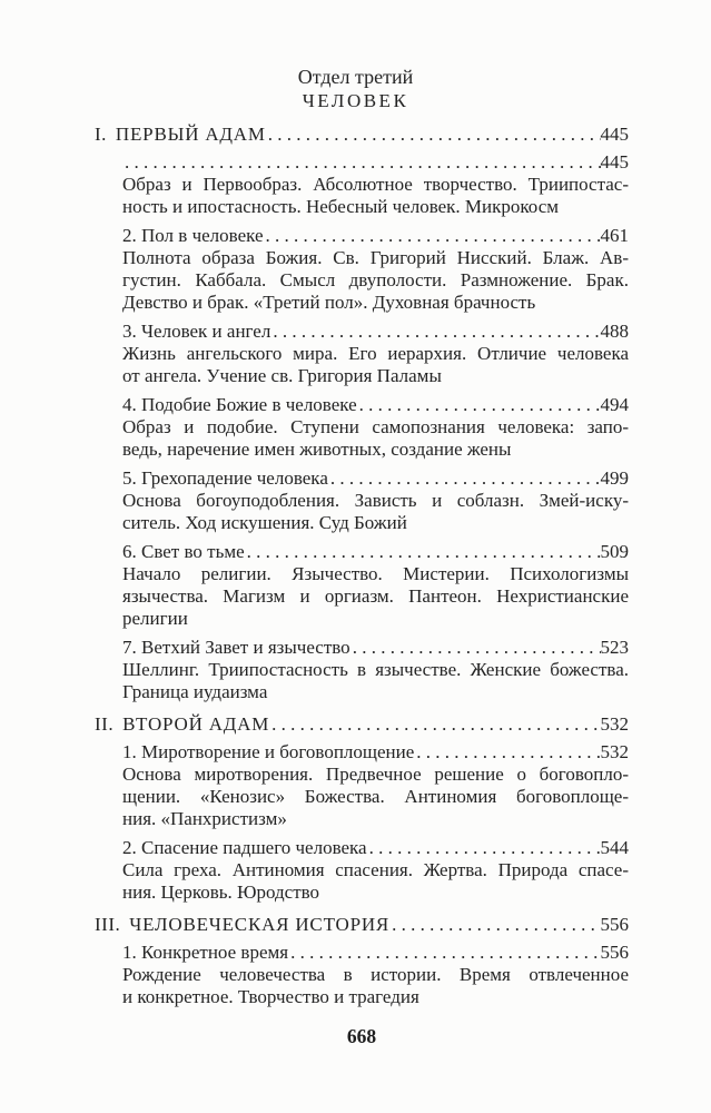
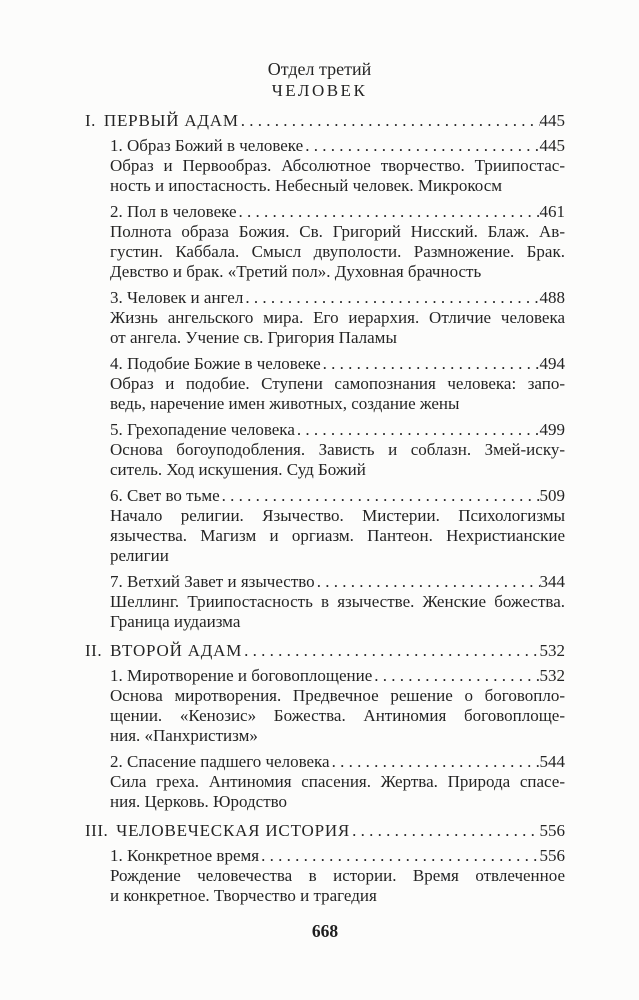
  Отдел третий
  ЧЕЛОВЕК
  I.
  ПЕРВЫЙ АДАМ
  445
+ 1. Образ Божий в человеке
  445
  Образ и Первообраз. Абсолютное творчество. Триипостас-
  ность и ипостасность. Небесный человек. Микрокосм
  2. Пол в человеке
  461
  Полнота образа Божия. Св. Григорий Нисский. Блаж. Ав-
  густин. Каббала. Смысл двуполости. Размножение. Брак.
  Девство и брак. «Третий пол». Духовная брачность
  3. Человек и ангел
  488
  Жизнь ангельского мира. Его иерархия. Отличие человека
  от ангела. Учение св. Григория Паламы
  4. Подобие Божие в человеке
  494
  Образ и подобие. Ступени самопознания человека: запо-
  ведь, наречение имен животных, создание жены
  5. Грехопадение человека
  499
  Основа богоуподобления. Зависть и соблазн. Змей-иску-
  ситель. Ход искушения. Суд Божий
  6. Свет во тьме
  509
  Начало религии. Язычество. Мистерии. Психологизмы
  язычества. Магизм и оргиазм. Пантеон. Нехристианские
  религии
  7. Ветхий Завет и язычество
- 523
+ 344
  Шеллинг. Триипостасность в язычестве. Женские божества.
  Граница иудаизма
  II.
  ВТОРОЙ АДАМ
  532
  1. Миротворение и боговоплощение
  532
  Основа миротворения. Предвечное решение о боговопло-
  щении. «Кенозис» Божества. Антиномия боговоплоще-
  ния. «Панхристизм»
  2. Спасение падшего человека
  544
  Сила греха. Антиномия спасения. Жертва. Природа спасе-
  ния. Церковь. Юродство
  III.
  ЧЕЛОВЕЧЕСКАЯ ИСТОРИЯ
  556
  1. Конкретное время
  556
  Рождение человечества в истории. Время отвлеченное
  и конкретное. Творчество и трагедия
  668
